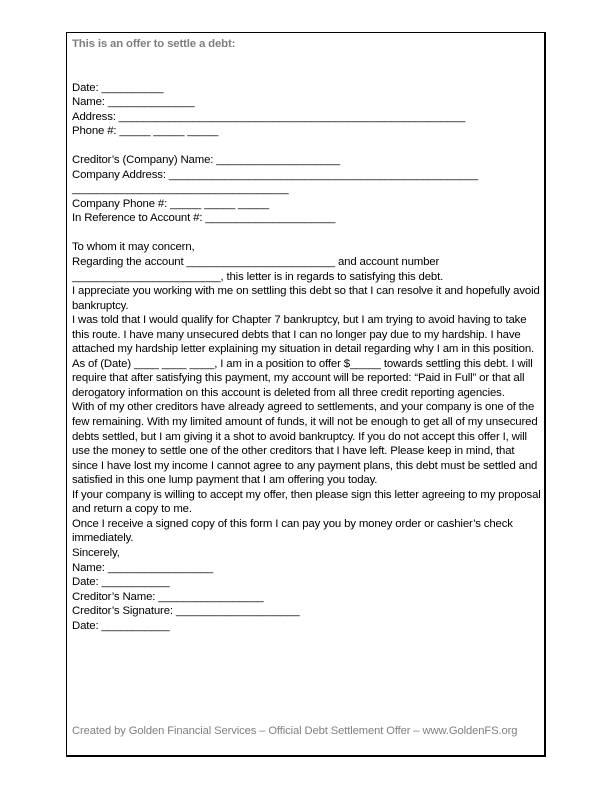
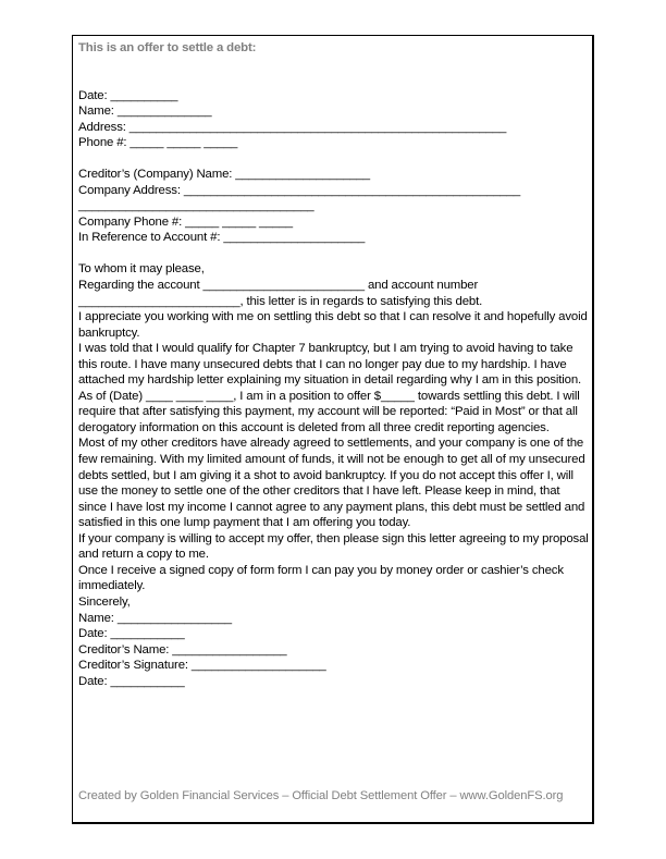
  This is an offer to settle a debt:
  Date: __________
  Name: ______________
  Address: ________________________________________________________
  Phone #: _____ _____ _____
  Creditor’s (Company) Name: ____________________
  Company Address: __________________________________________________
  ___________________________________
  Company Phone #: _____ _____ _____
  In Reference to Account #: _____________________
- To whom it may concern,
+ To whom it may please,
  Regarding the account ________________________ and account number
  ________________________, this letter is in regards to satisfying this debt.
  I appreciate you working with me on settling this debt so that I can resolve it and hopefully avoid bankruptcy.
  I was told that I would qualify for Chapter 7 bankruptcy, but I am trying to avoid having to take this route. I have many unsecured debts that I can no longer pay due to my hardship. I have attached my hardship letter explaining my situation in detail regarding why I am in this position.
- As of (Date) ____ ____ ____, I am in a position to offer $_____ towards settling this debt. I will require that after satisfying this payment, my account will be reported: “Paid in Full” or that all derogatory information on this account is deleted from all three credit reporting agencies.
+ As of (Date) ____ ____ ____, I am in a position to offer $_____ towards settling this debt. I will require that after satisfying this payment, my account will be reported: “Paid in Most” or that all derogatory information on this account is deleted from all three credit reporting agencies.
- With of my other creditors have already agreed to settlements, and your company is one of the few remaining. With my limited amount of funds, it will not be enough to get all of my unsecured debts settled, but I am giving it a shot to avoid bankruptcy. If you do not accept this offer I, will use the money to settle one of the other creditors that I have left. Please keep in mind, that since I have lost my income I cannot agree to any payment plans, this debt must be settled and satisfied in this one lump payment that I am offering you today.
+ Most of my other creditors have already agreed to settlements, and your company is one of the few remaining. With my limited amount of funds, it will not be enough to get all of my unsecured debts settled, but I am giving it a shot to avoid bankruptcy. If you do not accept this offer I, will use the money to settle one of the other creditors that I have left. Please keep in mind, that since I have lost my income I cannot agree to any payment plans, this debt must be settled and satisfied in this one lump payment that I am offering you today.
  If your company is willing to accept my offer, then please sign this letter agreeing to my proposal and return a copy to me.
- Once I receive a signed copy of this form I can pay you by money order or cashier’s check immediately.
+ Once I receive a signed copy of form form I can pay you by money order or cashier’s check immediately.
  Sincerely,
  Name: _________________
  Date: ___________
  Creditor’s Name: _________________
  Creditor’s Signature: ____________________
  Date: ___________
  Created by Golden Financial Services – Official Debt Settlement Offer – www.GoldenFS.org
